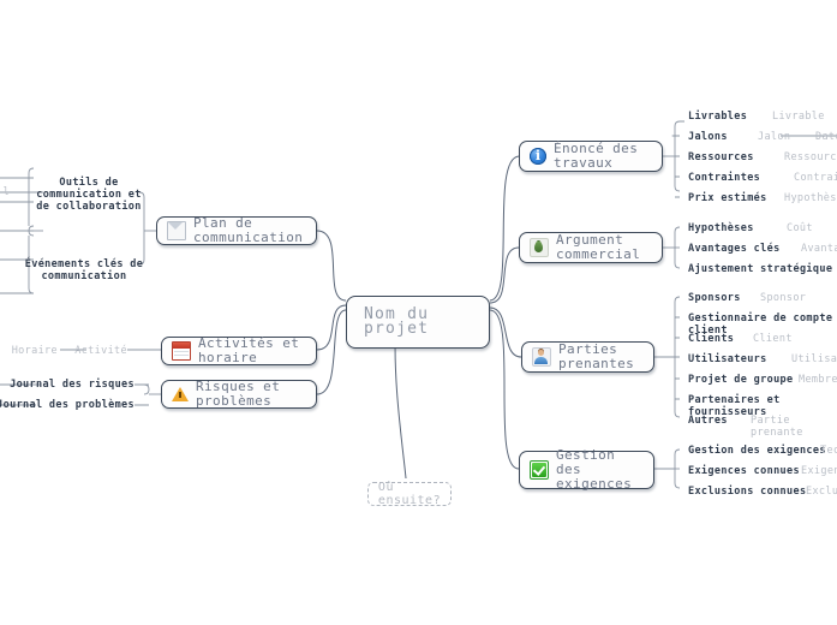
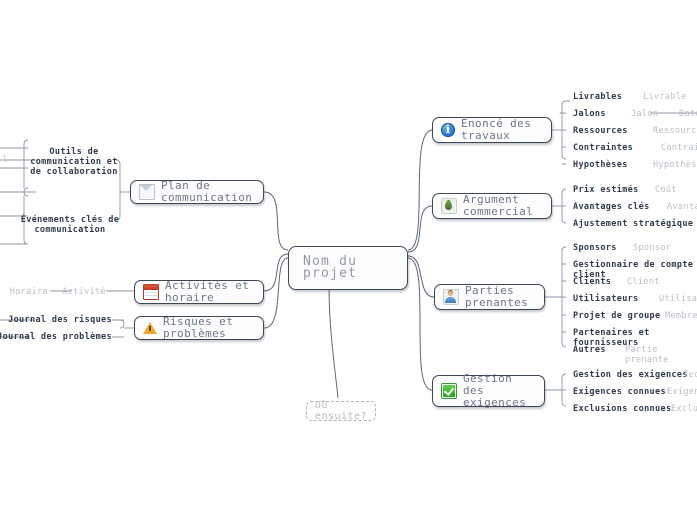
  Nom du projet
  Énoncé des travaux
  Livrables
  Livrable
  Jalons
  Jalon
  Dat
  Ressources
  Ressourc
  Contraintes
- Prix estimés
+ Hypothèses
  Hypothès
  Argument commercial
- Hypothèses
+ Prix estimés
  Coût
  Avantages clés
  Ajustement stratégique
  Parties prenantes
  Sponsors
  Sponsor
  Gestionnaire de compte client
  Clients
  Client
  Utilisateurs
  Projet de groupe
  Membre
  Partenaires et fournisseurs
  Autres
  Partie prenante
  Gestion des
  exigences
  Gestion des exigences
  Exigences connues
  Exige
  Exclusions connues
  Exclu
  Plan de communication
  Outils de
  communication et
  de collaboration
  l
  Événements clés de
  communication
  Activités et horaire
  Activité
  Horaire
  Risques et problèmes
  Journal des risques
  ournal des problèmes
  Où ensuite?
